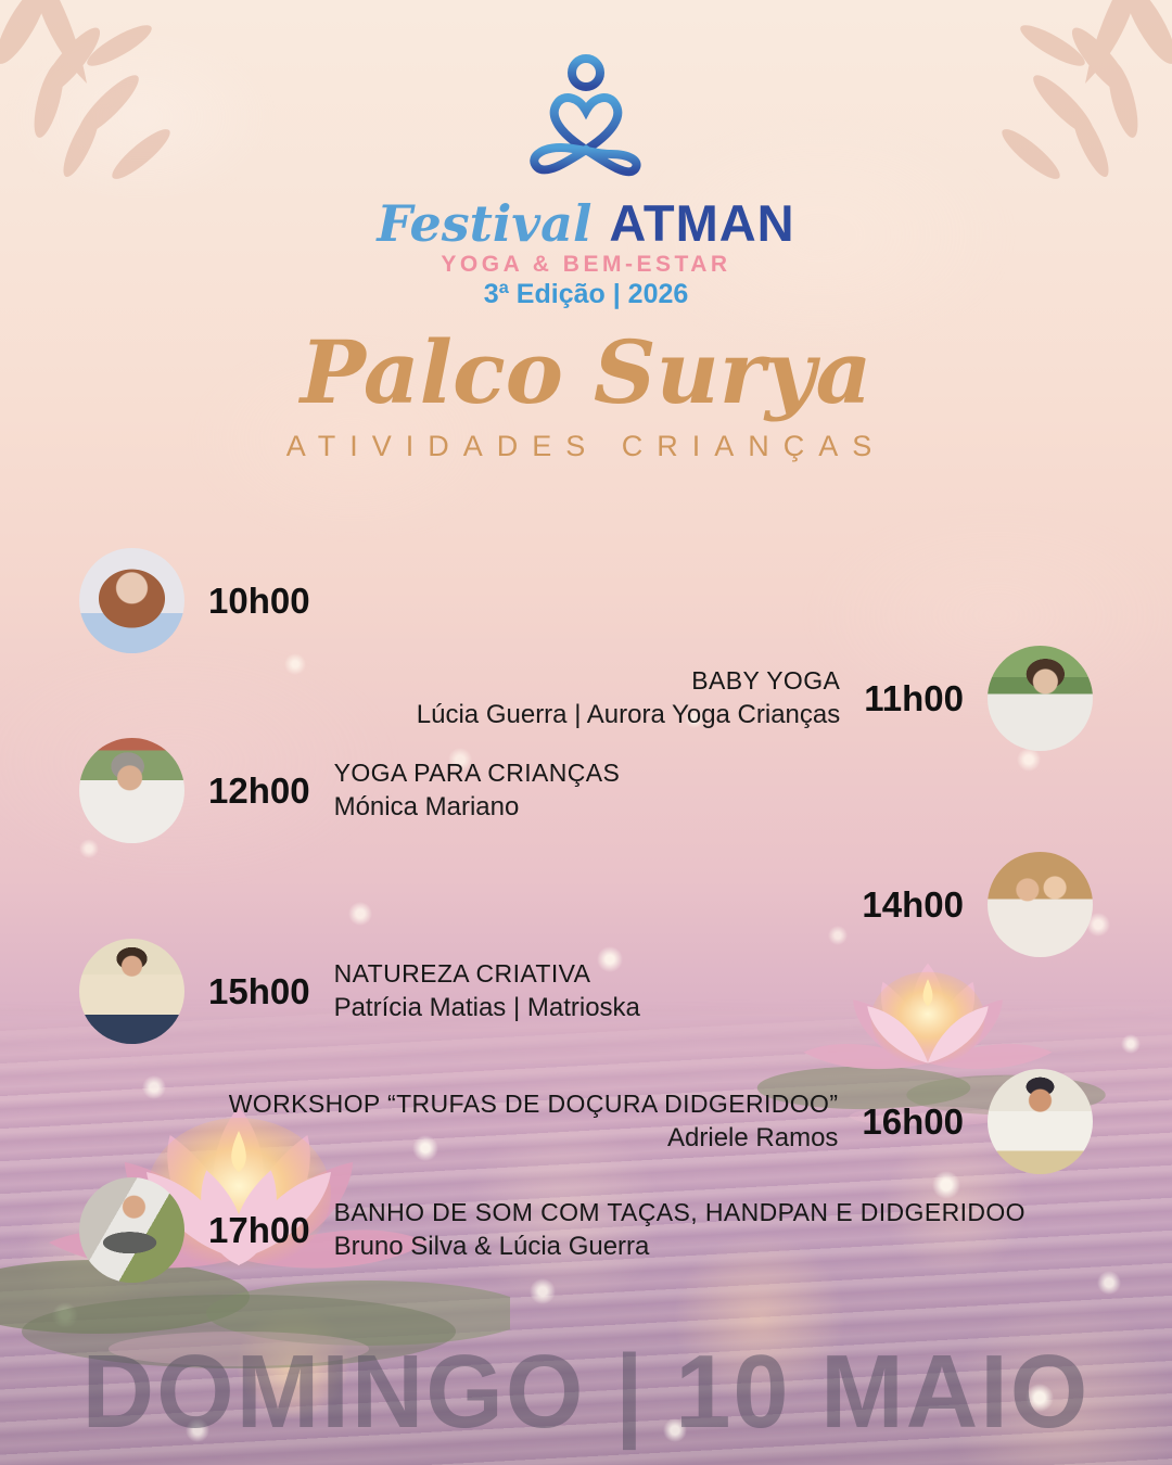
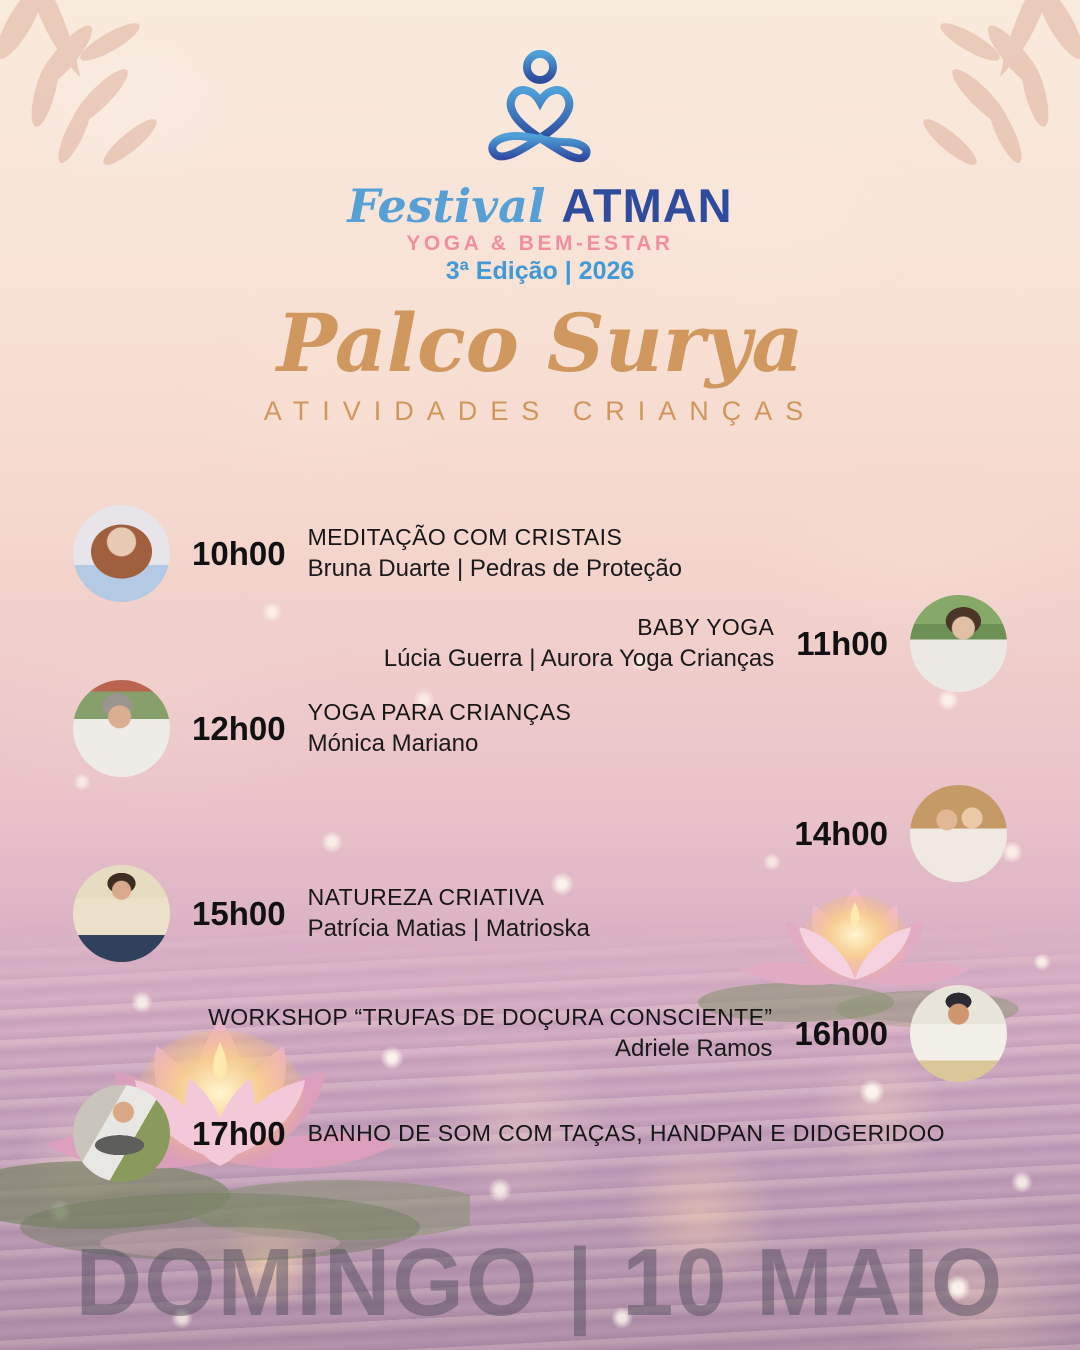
  Festival
  ATMAN
  YOGA & BEM-ESTAR
  3ª Edição | 2026
  Palco Surya
  ATIVIDADES CRIANÇAS
  10h00
+ MEDITAÇÃO COM CRISTAIS
+ Bruna Duarte | Pedras de Proteção
  11h00
  BABY YOGA
  Lúcia Guerra | Aurora Yoga Crianças
  12h00
  YOGA PARA CRIANÇAS
  Mónica Mariano
  14h00
  15h00
  NATUREZA CRIATIVA
  Patrícia Matias | Matrioska
  16h00
- WORKSHOP “TRUFAS DE DOÇURA DIDGERIDOO”
+ WORKSHOP “TRUFAS DE DOÇURA CONSCIENTE”
  Adriele Ramos
  17h00
  BANHO DE SOM COM TAÇAS, HANDPAN E DIDGERIDOO
- Bruno Silva & Lúcia Guerra
  DOMINGO | 10 MAIO
